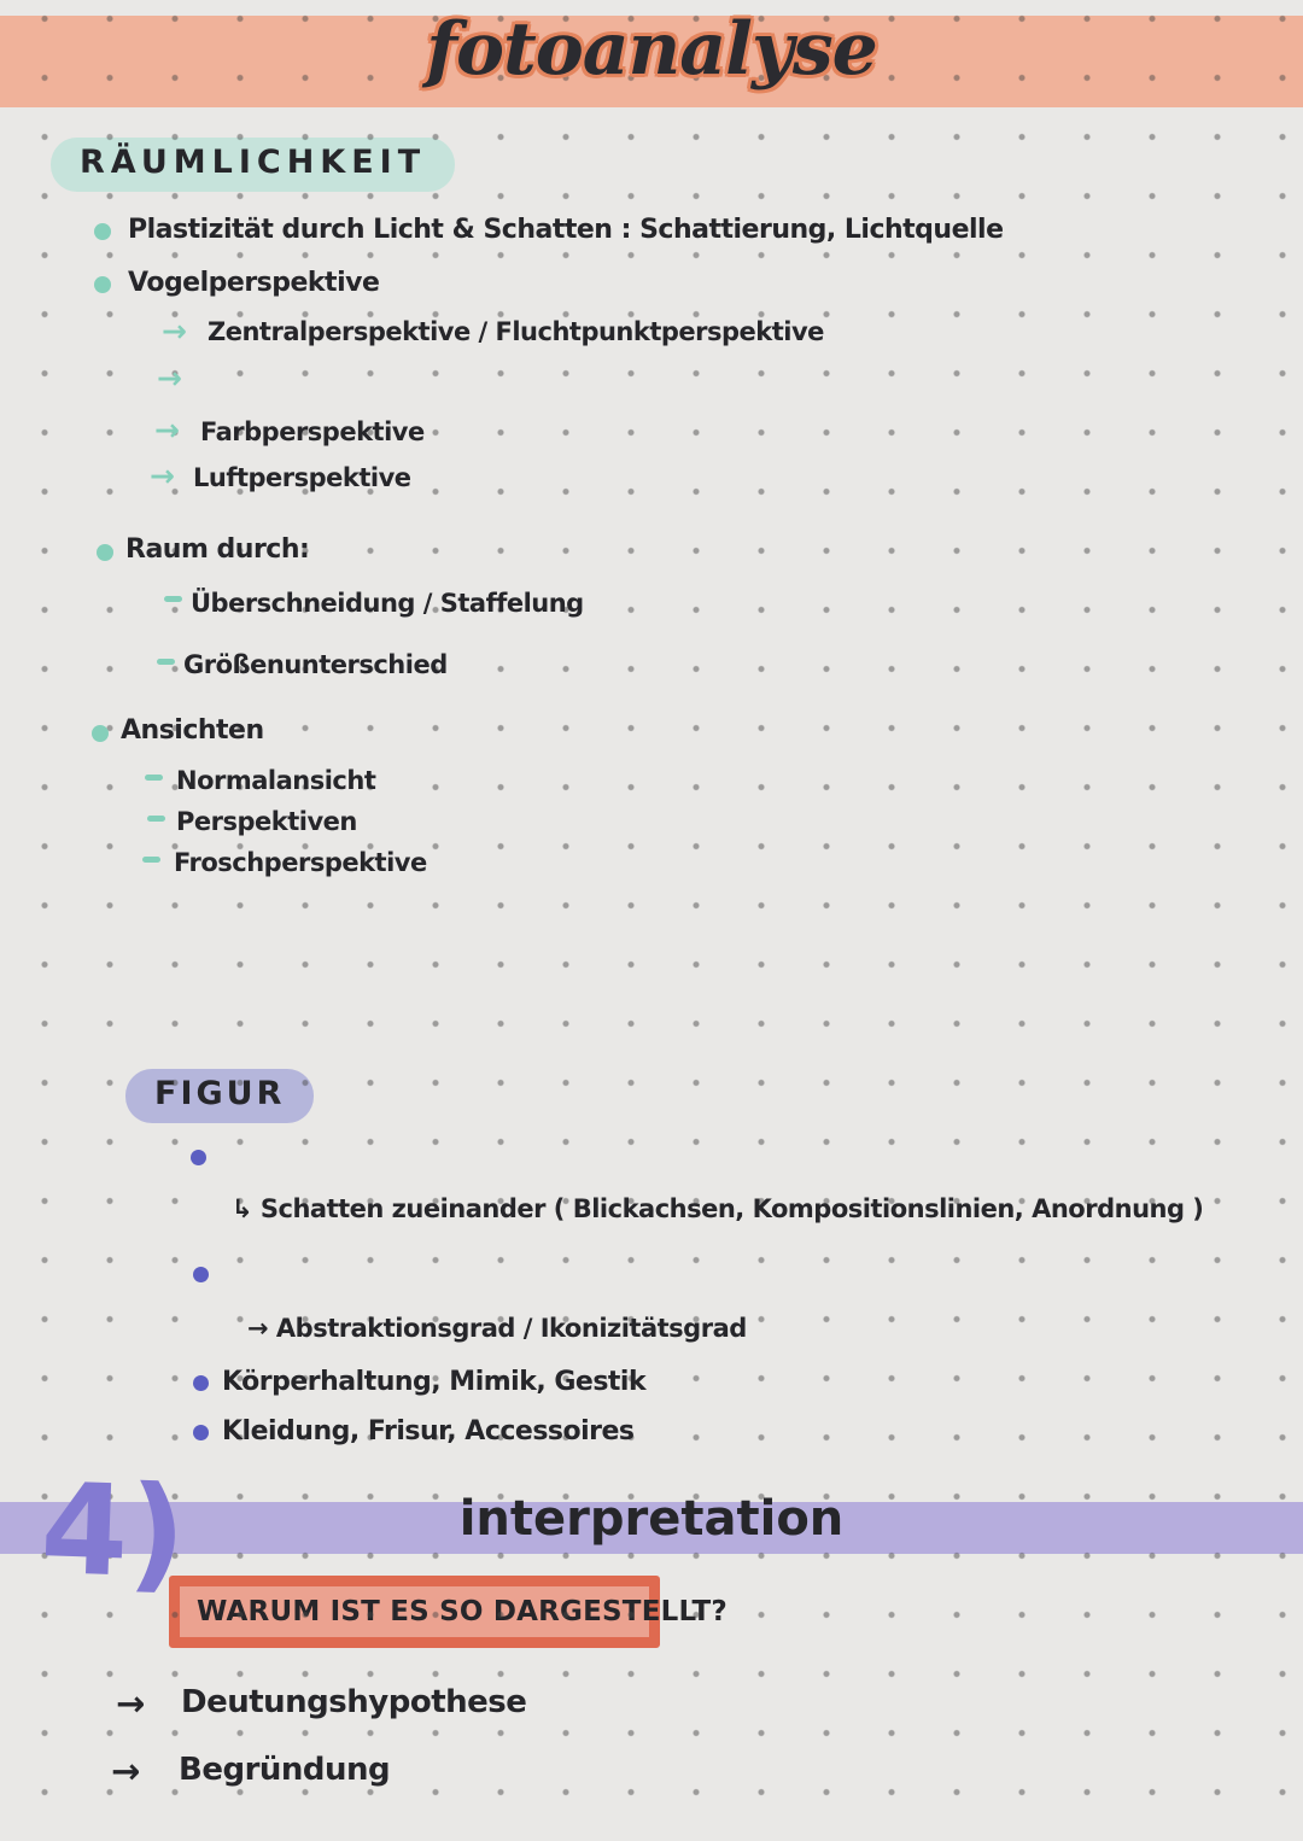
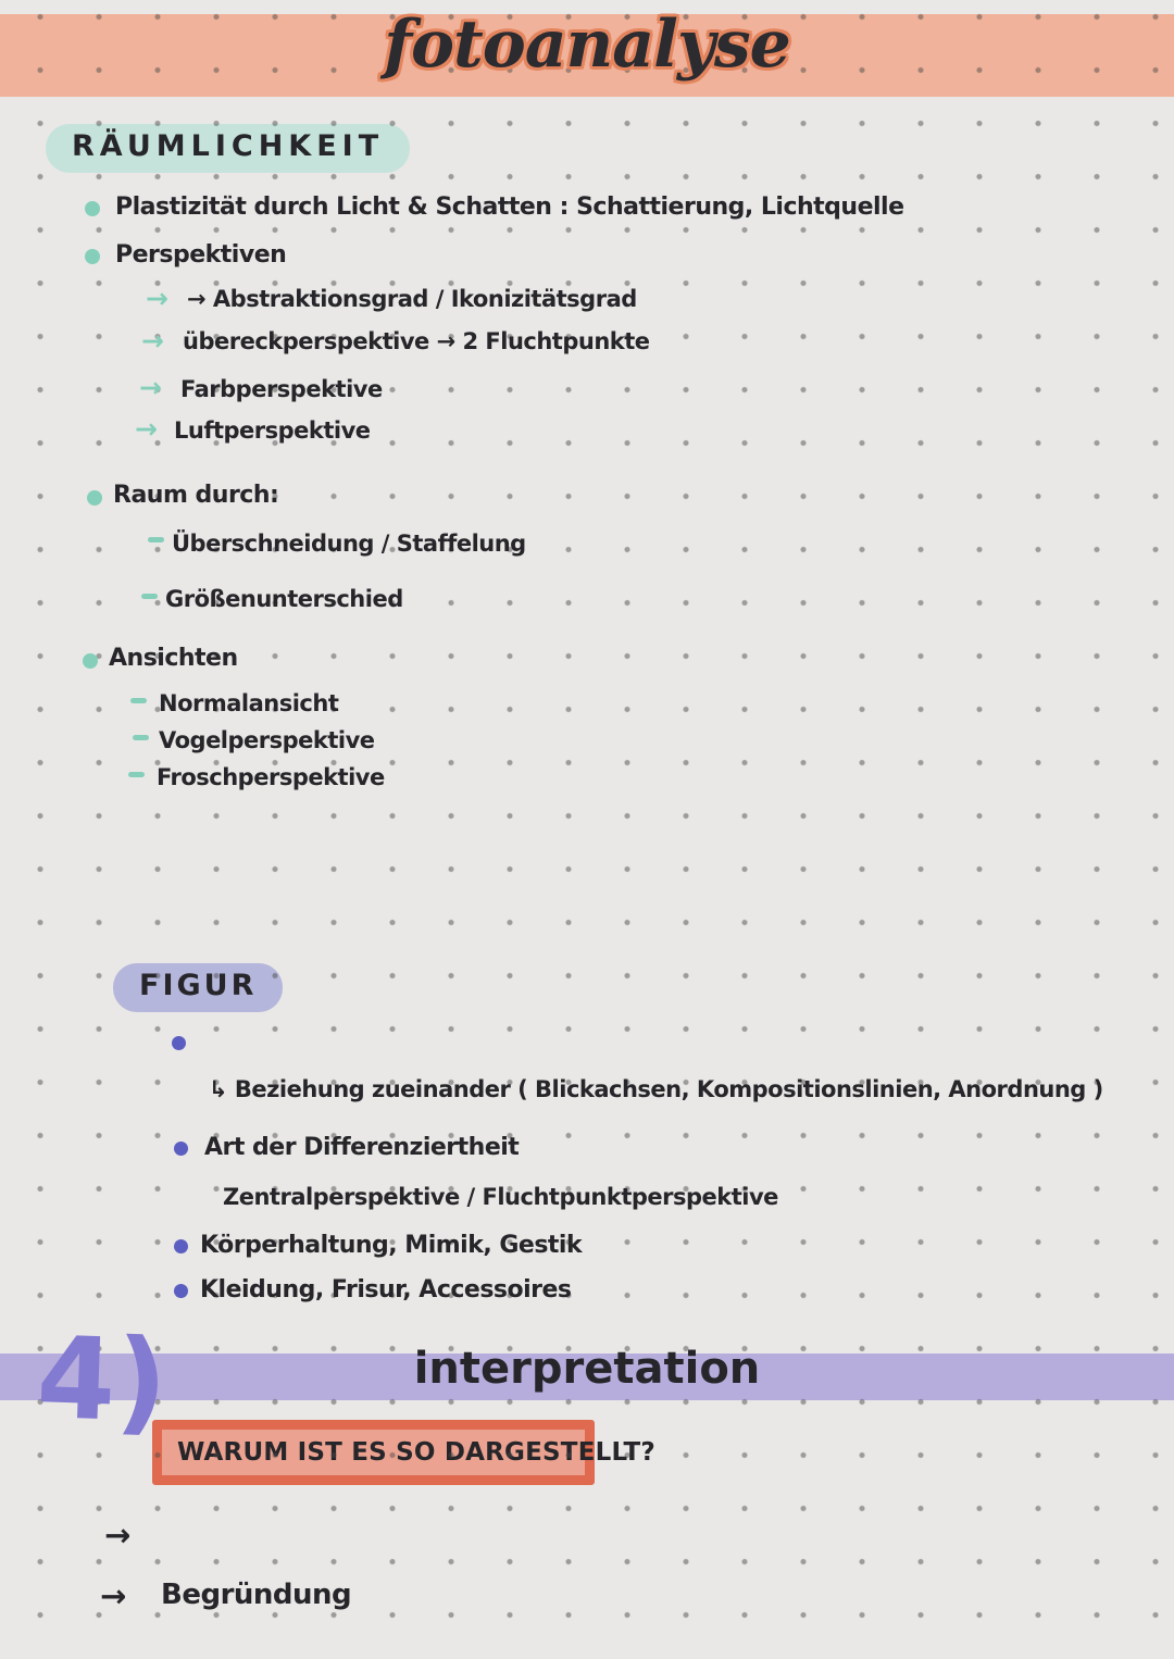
  fotoanalyse
  Plastizität durch Licht & Schatten : Schattierung, Lichtquelle
- Vogelperspektive
+ Perspektiven
  →
- Zentralperspektive / Fluchtpunktperspektive
+ → Abstraktionsgrad / Ikonizitätsgrad
  →
+ übereckperspektive → 2 Fluchtpunkte
  →
  Farbperspektive
  →
  Luftperspektive
  Raum durch:
  Überschneidung / Staffelung
  Größenunterschied
  Ansichten
  Normalansicht
- Perspektiven
+ Vogelperspektive
  Froschperspektive
- ↳ Schatten zueinander ( Blickachsen, Kompositionslinien, Anordnung )
+ ↳ Beziehung zueinander ( Blickachsen, Kompositionslinien, Anordnung )
+ Art der Differenziertheit
- → Abstraktionsgrad / Ikonizitätsgrad
+ Zentralperspektive / Fluchtpunktperspektive
  Körperhaltung, Mimik, Gestik
  Kleidung, Frisur, Accessoires
  interpretation
  →
- Deutungshypothese
  →
  Begründung
